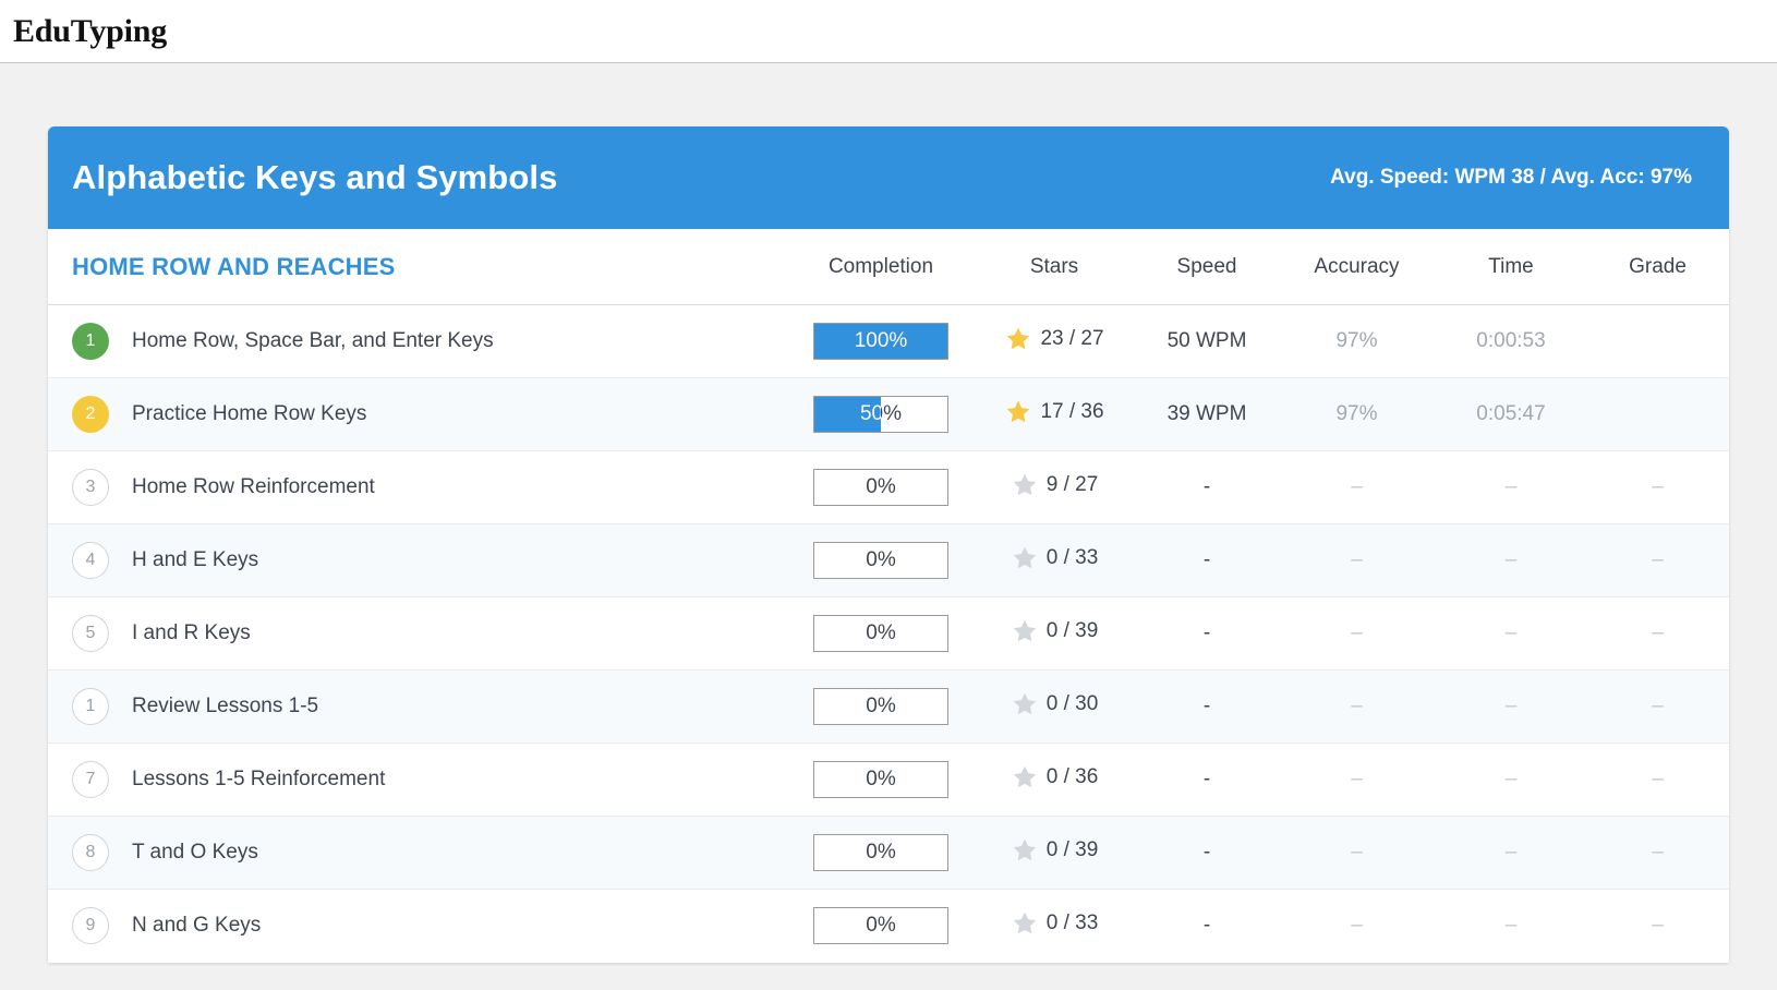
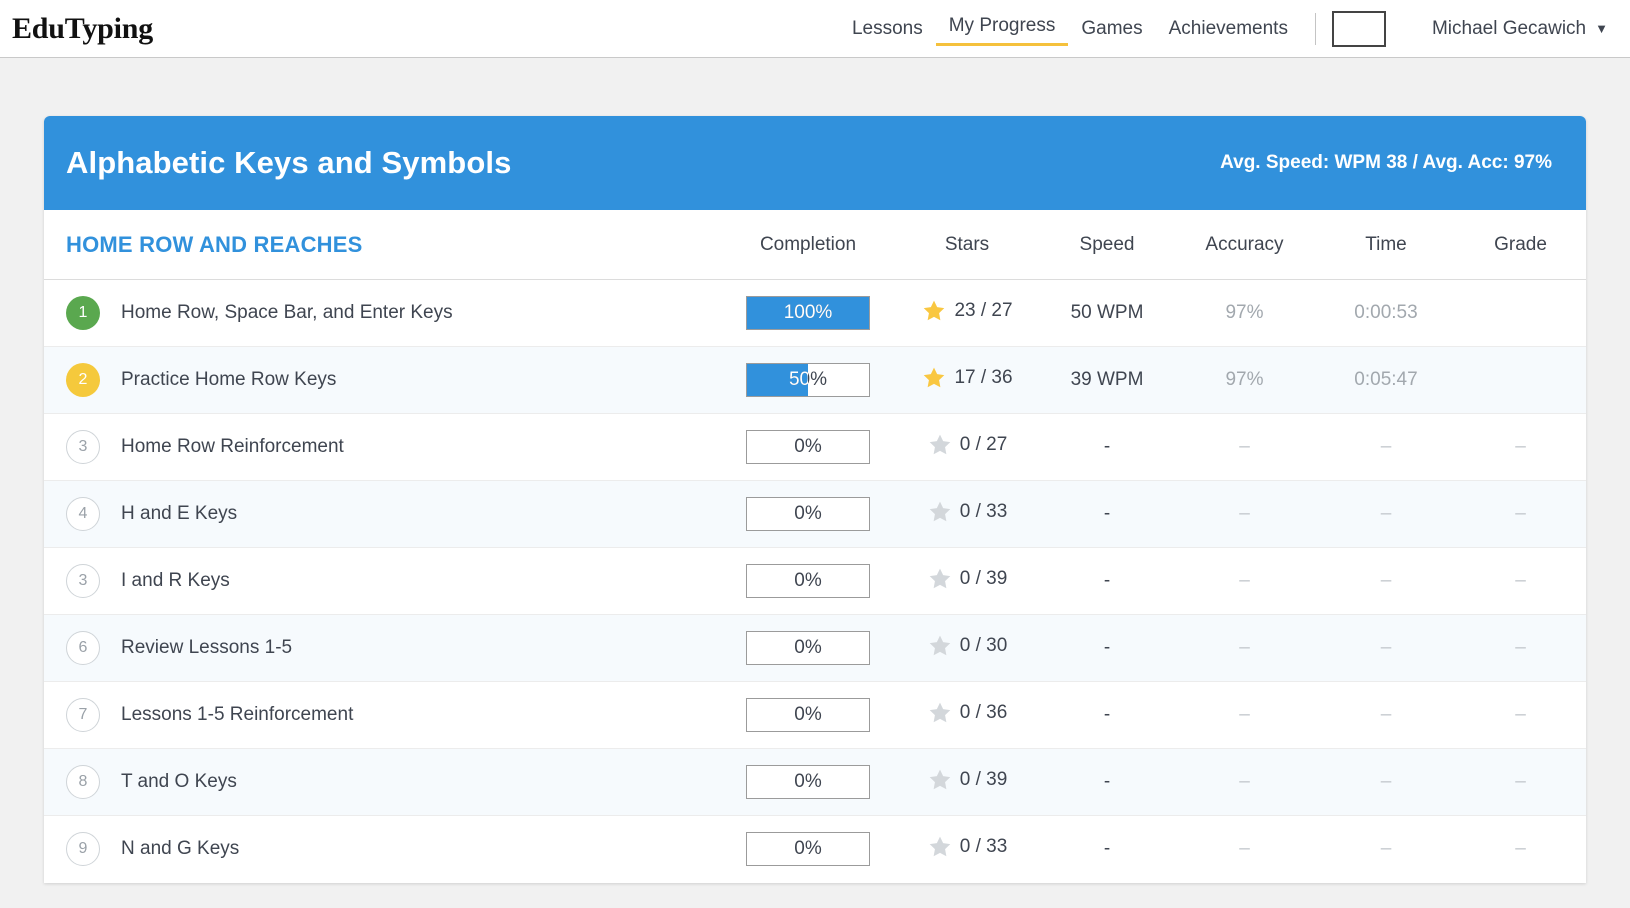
  EduTyping
+ Lessons
+ My Progress
+ Games
+ Achievements
+ Michael Gecawich
+ ▼
  Alphabetic Keys and Symbols
  Avg. Speed: WPM 38 / Avg. Acc: 97%
  HOME ROW AND REACHES	Completion	Stars	Speed	Accuracy	Time	Grade
  1 Home Row, Space Bar, and Enter Keys	100%100%	23 / 27	50 WPM	97%	0:00:53
  2 Practice Home Row Keys	50%50	17 / 36	39 WPM	97%	0:05:47
- 3 Home Row Reinforcement	0%	9 / 27	-	–	–	–
+ 3 Home Row Reinforcement	0%	0 / 27	-	–	–	–
  4 H and E Keys	0%	0 / 33	-	–	–	–
- 5 I and R Keys	0%	0 / 39	-	–	–	–
+ 3 I and R Keys	0%	0 / 39	-	–	–	–
- 1 Review Lessons 1-5	0%	0 / 30	-	–	–	–
+ 6 Review Lessons 1-5	0%	0 / 30	-	–	–	–
  7 Lessons 1-5 Reinforcement	0%	0 / 36	-	–	–	–
  8 T and O Keys	0%	0 / 39	-	–	–	–
  9 N and G Keys	0%	0 / 33	-	–	–	–
